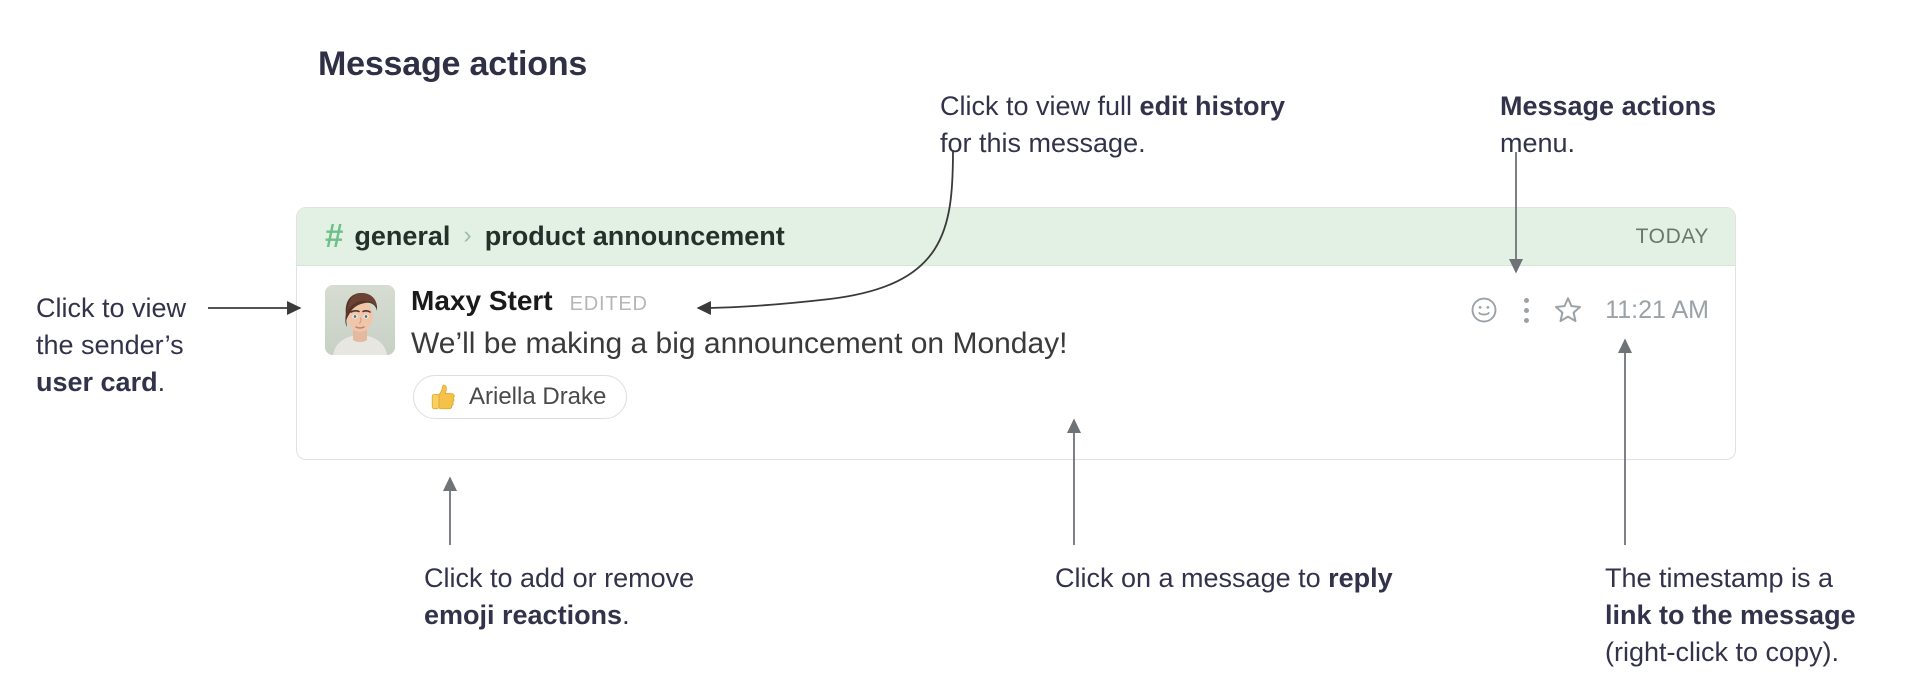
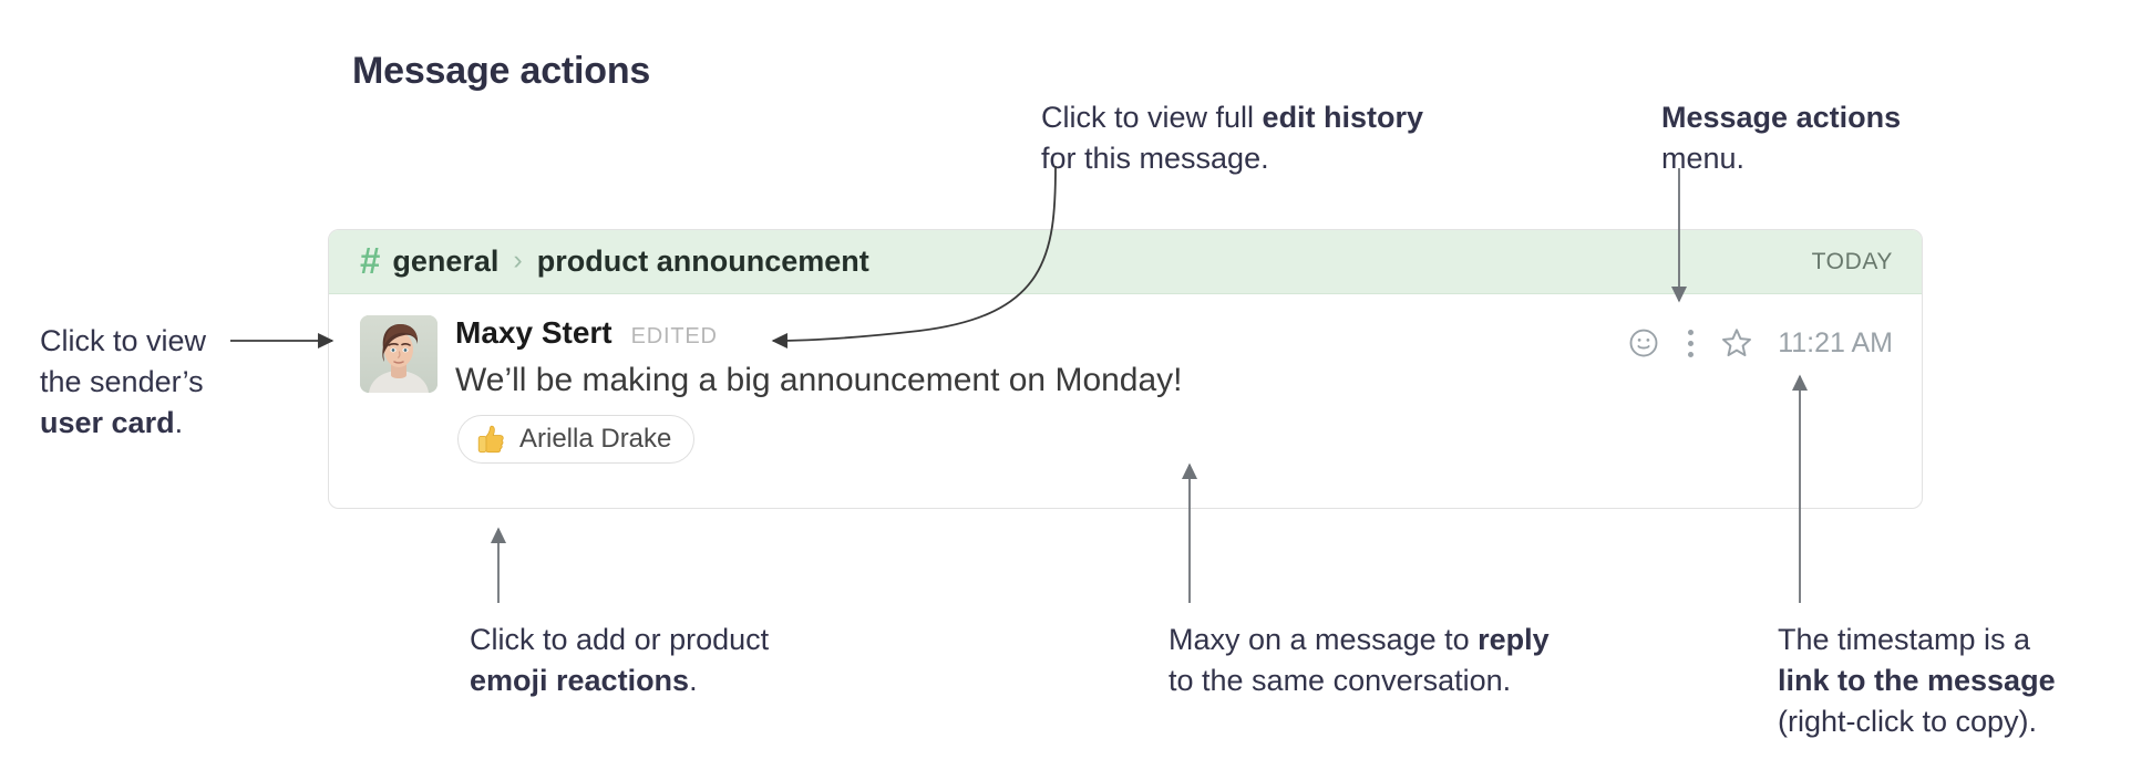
  Message actions
  Click to view full edit history
  for this message.
  Message actions
  menu.
  Click to view
  the sender’s
  user card.
- Click to add or remove
+ Click to add or product
  emoji reactions.
- Click on a message to reply
+ Maxy on a message to reply
+ to the same conversation.
  The timestamp is a
  link to the message
  (right-click to copy).
  #
  general
  ›
  product announcement
  TODAY
  Maxy Stert
  EDITED
  We’ll be making a big announcement on Monday!
  Ariella Drake
  11:21 AM
